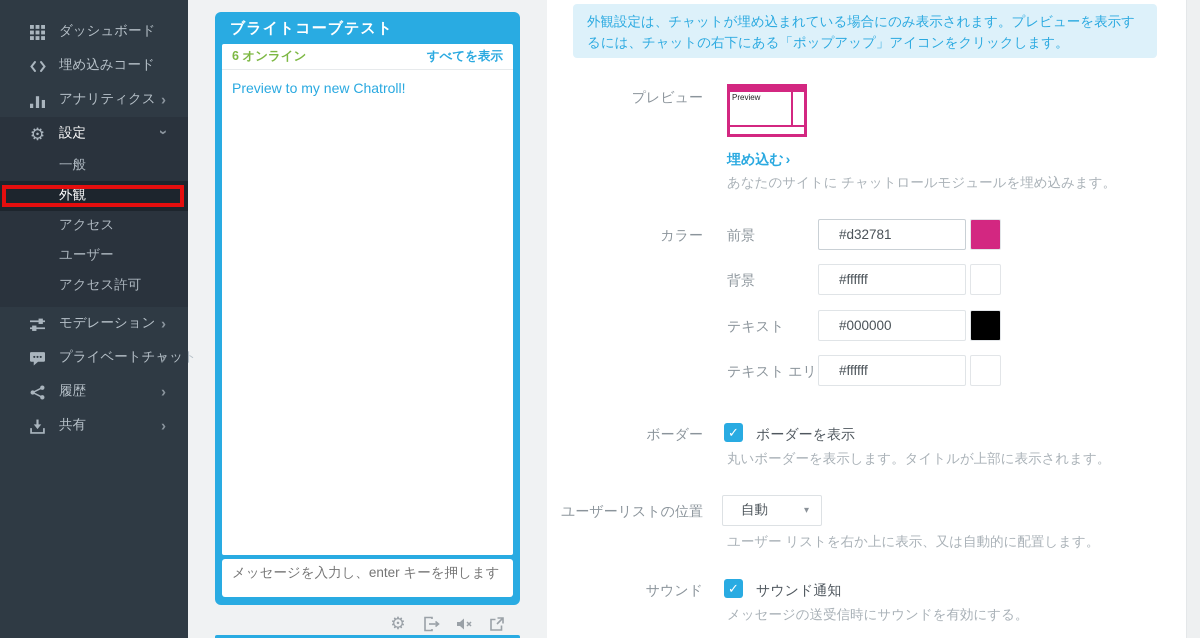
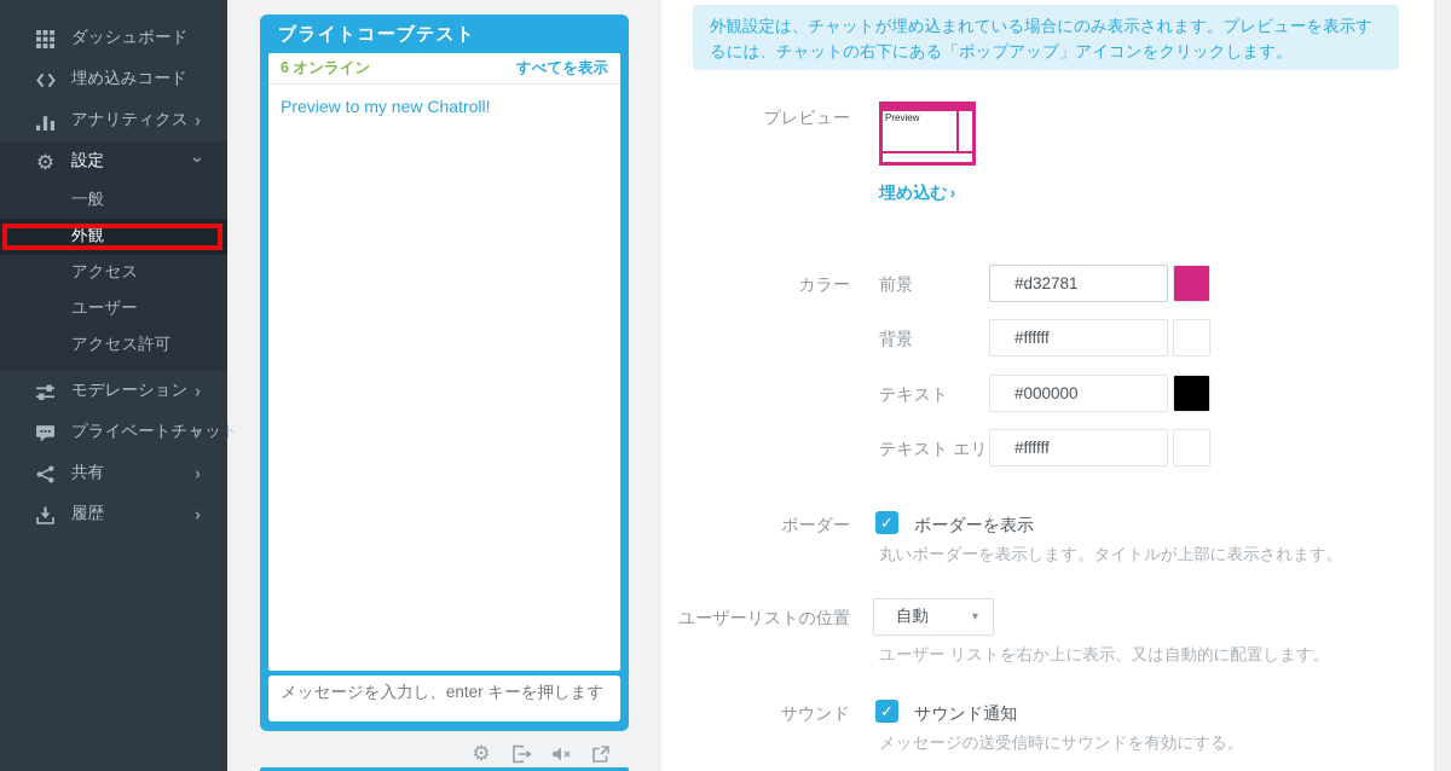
  ダッシュボード
  埋め込みコード
  アナリティクス
  ›
  ⚙
  設定
  一般
  外観
  アクセス
  ユーザー
  アクセス許可
  モデレーション
  ›
  プライベートチャット
  ›
- 履歴
+ 共有
  ›
- 共有
+ 履歴
  ›
  ブライトコーブテスト
  6 オンライン
  すべてを表示
  Preview to my new Chatroll!
  メッセージを入力し、enter キーを押します
  ⚙
  外観設定は、チャットが埋め込まれている場合にのみ表示されます。プレビューを表示するには、チャットの右下にある「ポップアップ」アイコンをクリックします。
  プレビュー
  Preview
  埋め込む ›
- あなたのサイトに チャットロールモジュールを埋め込みます。
  カラー
  前景
  #d32781
  背景
  #ffffff
  テキスト
  #000000
  テキスト エリ
  #ffffff
  ボーダー
  ✓
  ボーダーを表示
  丸いボーダーを表示します。タイトルが上部に表示されます。
  ユーザーリストの位置
  自動
  ▾
  ユーザー リストを右か上に表示、又は自動的に配置します。
  サウンド
  ✓
  サウンド通知
  メッセージの送受信時にサウンドを有効にする。
